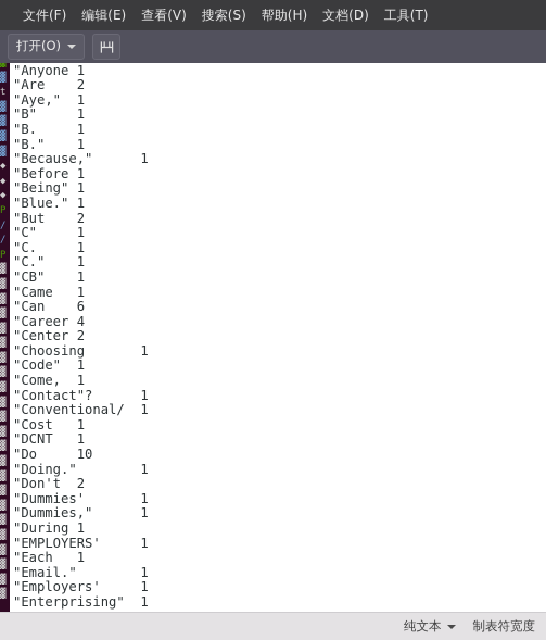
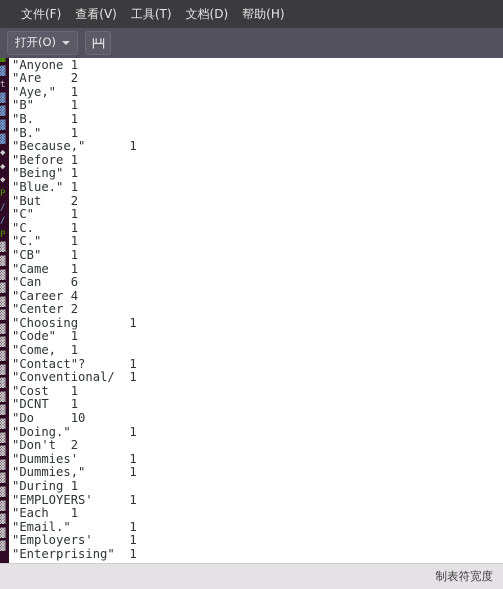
  ▓
  ▓
  t
  ▓
  ▓
  ▓
  ▓
  ◆
  ◆
  ◆
  P
  /
  /
  P
  ▓
  ▓
  ▓
  ▓
  ▓
  ▓
  ▓
  ▓
  ▓
  ▓
  ▓
  ▓
  ▓
  ▓
  ▓
  ▓
  ▓
  ▓
  ▓
  ▓
  ▓
  ▓
  ▓
  文件(F)
- 编辑(E)
  查看(V)
- 搜索(S)
- 帮助(H)
+ 工具(T)
  文档(D)
- 工具(T)
+ 帮助(H)
  打开(O)
  "Anyone 1
  "Are 2
  "Aye," 1
  "B" 1
  "B. 1
  "B." 1
  "Because," 1
  "Before 1
  "Being" 1
  "Blue." 1
  "But 2
  "C" 1
  "C. 1
  "C." 1
  "CB" 1
  "Came 1
  "Can 6
  "Career 4
  "Center 2
  "Choosing 1
  "Code" 1
  "Come, 1
  "Contact"? 1
  "Conventional/ 1
  "Cost 1
  "DCNT 1
  "Do 10
  "Doing." 1
  "Don't 2
  "Dummies' 1
  "Dummies," 1
  "During 1
  "EMPLOYERS' 1
  "Each 1
  "Email." 1
  "Employers' 1
  "Enterprising" 1
- 纯文本
  制表符宽度
